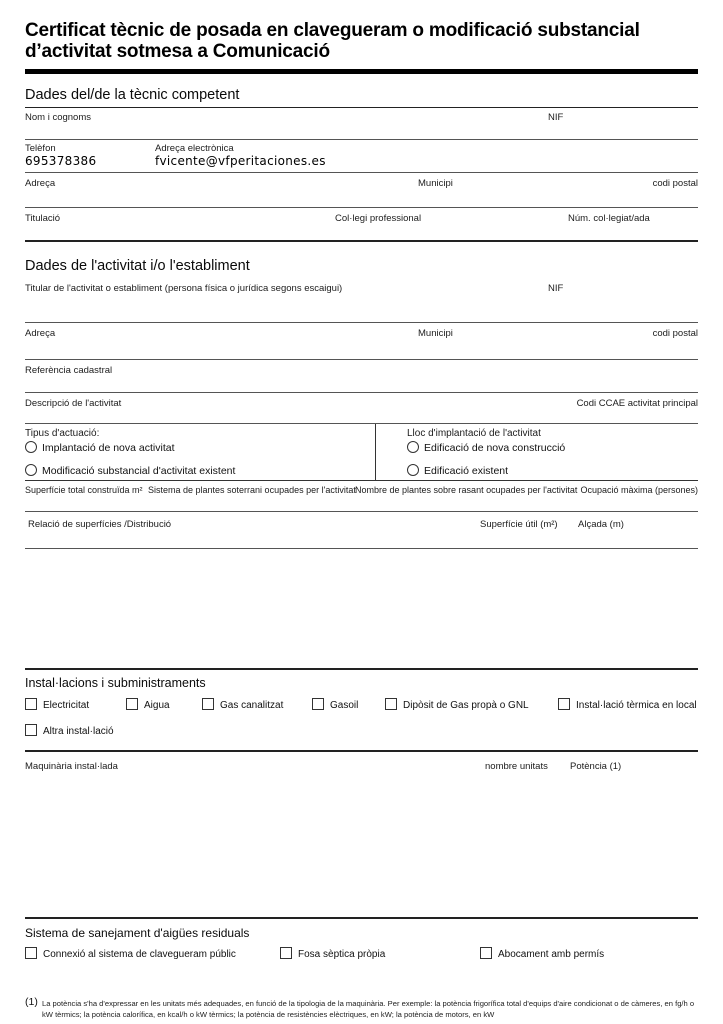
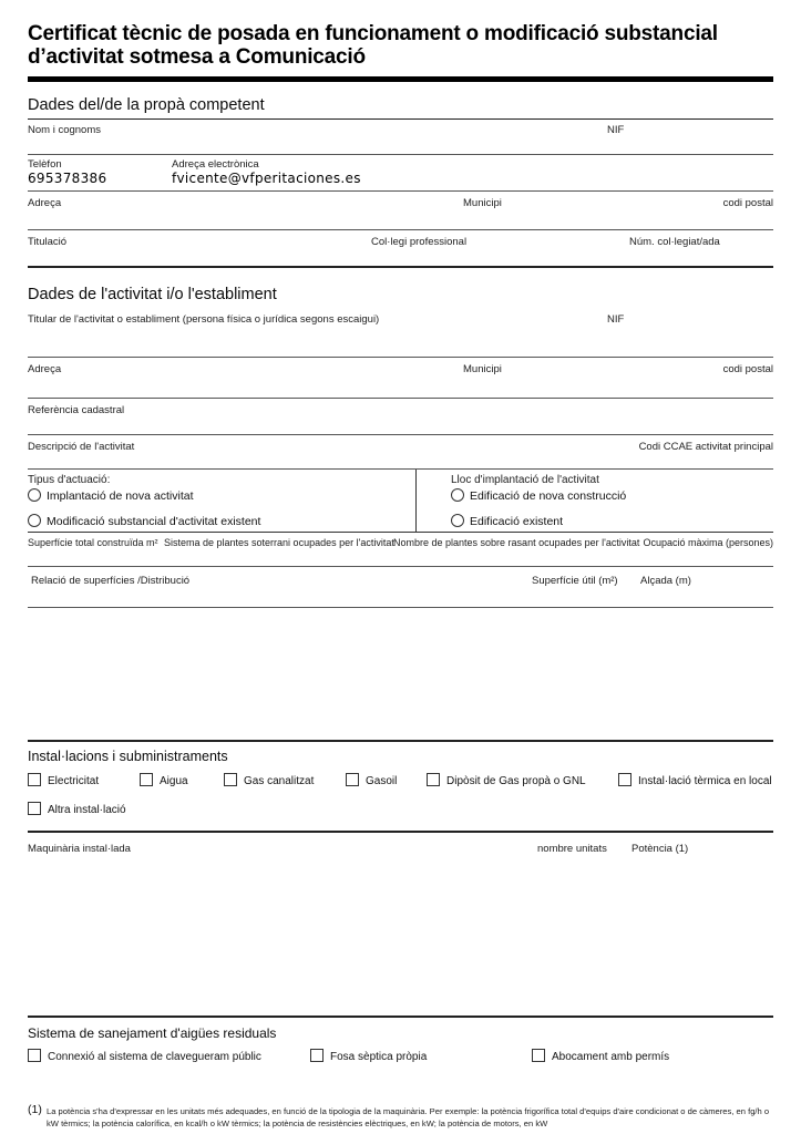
- Certificat tècnic de posada en clavegueram o modificació substancial
+ Certificat tècnic de posada en funcionament o modificació substancial
  d’activitat sotmesa a Comunicació
- Dades del/de la tècnic competent
+ Dades del/de la propà competent
  Nom i cognoms
  NIF
  Telèfon
  695378386
  Adreça electrònica
  fvicente@vfperitaciones.es
  Adreça
  Municipi
  codi postal
  Titulació
  Col·legi professional
  Núm. col·legiat/ada
  Dades de l'activitat i/o l'establiment
  Titular de l'activitat o establiment (persona física o jurídica segons escaigui)
  NIF
  Adreça
  Municipi
  codi postal
  Referència cadastral
  Descripció de l'activitat
  Codi CCAE activitat principal
  Tipus d'actuació:
  Implantació de nova activitat
  Modificació substancial d'activitat existent
  Lloc d'implantació de l'activitat
  Edificació de nova construcció
  Edificació existent
  Superfície total construïda m²
  Sistema de plantes soterrani ocupades per l'activitat
  Nombre de plantes sobre rasant ocupades per l'activitat
  Ocupació màxima (persones)
  Relació de superfícies /Distribució
  Superfície útil (m²)
  Alçada (m)
  Instal·lacions i subministraments
  Electricitat
  Aigua
  Gas canalitzat
  Gasoil
  Dipòsit de Gas propà o GNL
  Instal·lació tèrmica en local
  Altra instal·lació
  Maquinària instal·lada
  nombre unitats
  Potència (1)
  Sistema de sanejament d'aigües residuals
  Connexió al sistema de clavegueram públic
  Fosa sèptica pròpia
  Abocament amb permís
  (1)
  La potència s'ha d'expressar en les unitats més adequades, en funció de la tipologia de la maquinària. Per exemple: la potència frigorífica total d'equips d'aire condicionat o de càmeres, en fg/h o kW tèrmics; la potència calorífica, en kcal/h o kW tèrmics; la potència de resistències elèctriques, en kW; la potència de motors, en kW
